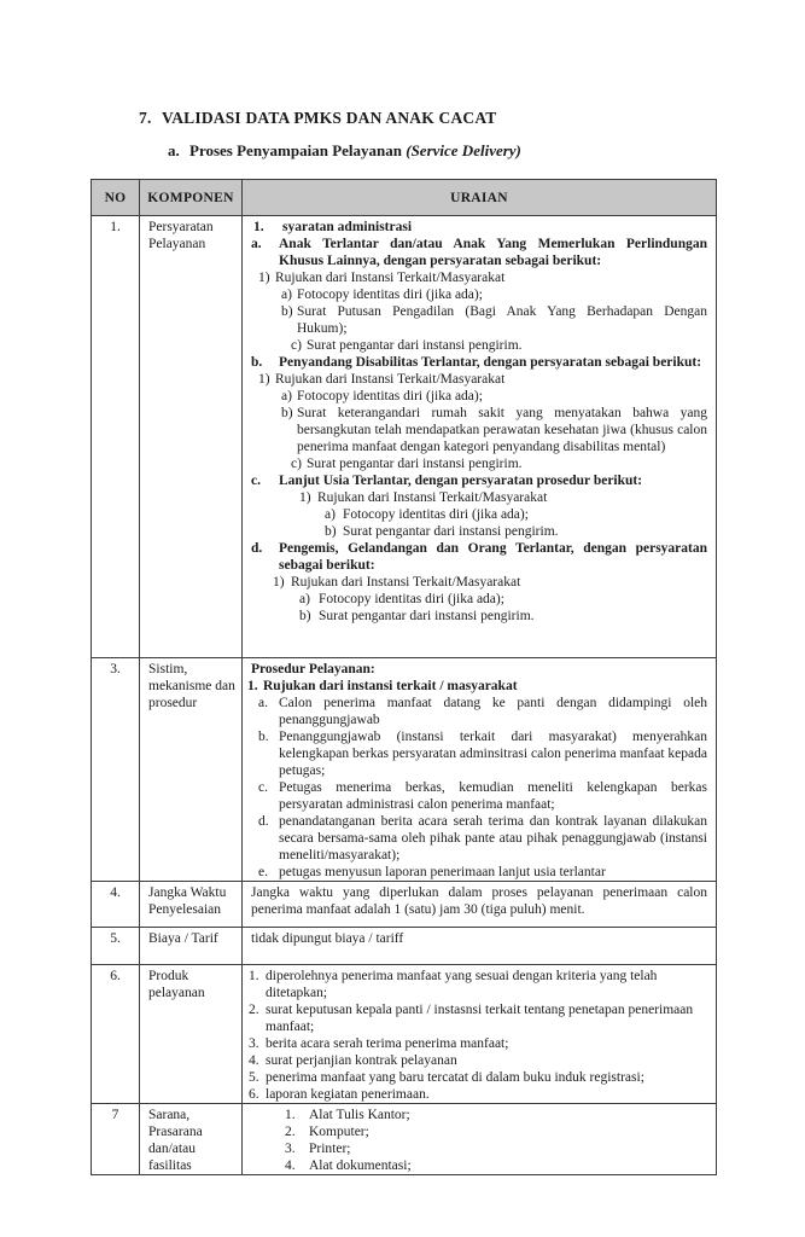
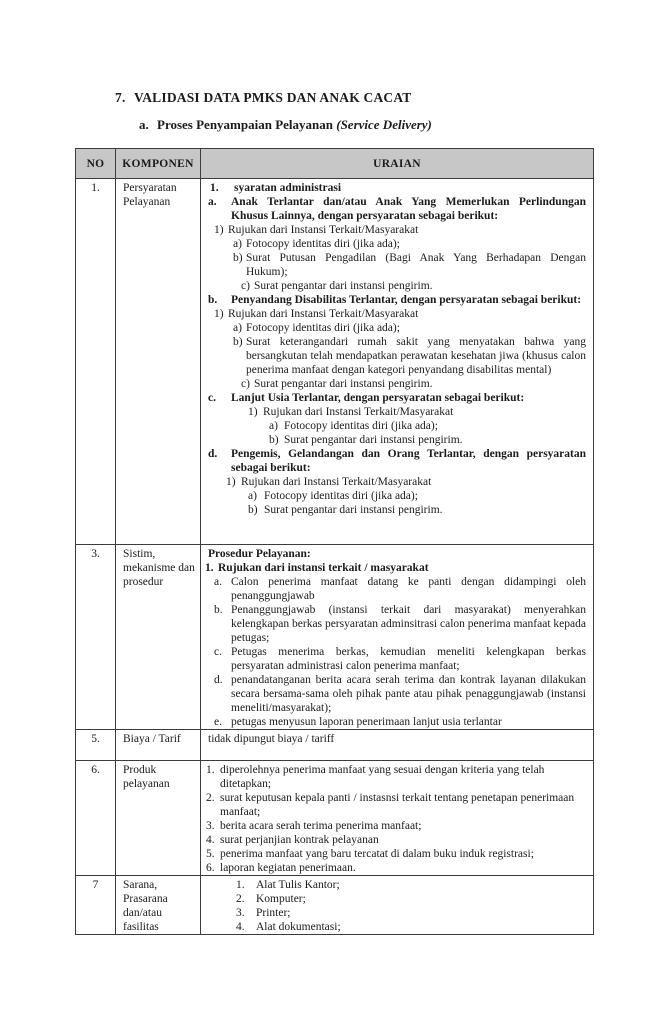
  7.
  VALIDASI DATA PMKS DAN ANAK CACAT
  a.
  Proses Penyampaian Pelayanan (Service Delivery)
  NO	KOMPONEN	URAIAN
- 1.	Persyaratan Pelayanan	1. syaratan administrasia. Anak Terlantar dan/atau Anak Yang Memerlukan Perlindungan Khusus Lainnya, dengan persyaratan sebagai berikut:1) Rujukan dari Instansi Terkait/Masyarakata) Fotocopy identitas diri (jika ada);b) Surat Putusan Pengadilan (Bagi Anak Yang Berhadapan Dengan Hukum);c) Surat pengantar dari instansi pengirim.b. Penyandang Disabilitas Terlantar, dengan persyaratan sebagai berikut:1) Rujukan dari Instansi Terkait/Masyarakata) Fotocopy identitas diri (jika ada);b) Surat keterangandari rumah sakit yang menyatakan bahwa yang bersangkutan telah mendapatkan perawatan kesehatan jiwa (khusus calon penerima manfaat dengan kategori penyandang disabilitas mental)c) Surat pengantar dari instansi pengirim.c. Lanjut Usia Terlantar, dengan persyaratan prosedur berikut:1) Rujukan dari Instansi Terkait/Masyarakata) Fotocopy identitas diri (jika ada);b) Surat pengantar dari instansi pengirim.d. Pengemis, Gelandangan dan Orang Terlantar, dengan persyaratan sebagai berikut:1) Rujukan dari Instansi Terkait/Masyarakata) Fotocopy identitas diri (jika ada);b) Surat pengantar dari instansi pengirim.
+ 1.	Persyaratan Pelayanan	1. syaratan administrasia. Anak Terlantar dan/atau Anak Yang Memerlukan Perlindungan Khusus Lainnya, dengan persyaratan sebagai berikut:1) Rujukan dari Instansi Terkait/Masyarakata) Fotocopy identitas diri (jika ada);b) Surat Putusan Pengadilan (Bagi Anak Yang Berhadapan Dengan Hukum);c) Surat pengantar dari instansi pengirim.b. Penyandang Disabilitas Terlantar, dengan persyaratan sebagai berikut:1) Rujukan dari Instansi Terkait/Masyarakata) Fotocopy identitas diri (jika ada);b) Surat keterangandari rumah sakit yang menyatakan bahwa yang bersangkutan telah mendapatkan perawatan kesehatan jiwa (khusus calon penerima manfaat dengan kategori penyandang disabilitas mental)c) Surat pengantar dari instansi pengirim.c. Lanjut Usia Terlantar, dengan persyaratan sebagai berikut:1) Rujukan dari Instansi Terkait/Masyarakata) Fotocopy identitas diri (jika ada);b) Surat pengantar dari instansi pengirim.d. Pengemis, Gelandangan dan Orang Terlantar, dengan persyaratan sebagai berikut:1) Rujukan dari Instansi Terkait/Masyarakata) Fotocopy identitas diri (jika ada);b) Surat pengantar dari instansi pengirim.
  3.	Sistim, mekanisme dan prosedur	Prosedur Pelayanan:1. Rujukan dari instansi terkait / masyarakata. Calon penerima manfaat datang ke panti dengan didampingi oleh penanggungjawabb. Penanggungjawab (instansi terkait dari masyarakat) menyerahkan kelengkapan berkas persyaratan adminsitrasi calon penerima manfaat kepada petugas;c. Petugas menerima berkas, kemudian meneliti kelengkapan berkas persyaratan administrasi calon penerima manfaat;d. penandatanganan berita acara serah terima dan kontrak layanan dilakukan secara bersama-sama oleh pihak pante atau pihak penaggungjawab (instansi meneliti/masyarakat);e. petugas menyusun laporan penerimaan lanjut usia terlantar
- 4.	Jangka Waktu Penyelesaian	Jangka waktu yang diperlukan dalam proses pelayanan penerimaan calon penerima manfaat adalah 1 (satu) jam 30 (tiga puluh) menit.
  5.	Biaya / Tarif	tidak dipungut biaya / tariff
  6.	Produk pelayanan	1. diperolehnya penerima manfaat yang sesuai dengan kriteria yang telah ditetapkan;2. surat keputusan kepala panti / instasnsi terkait tentang penetapan penerimaan manfaat;3. berita acara serah terima penerima manfaat;4. surat perjanjian kontrak pelayanan5. penerima manfaat yang baru tercatat di dalam buku induk registrasi;6. laporan kegiatan penerimaan.
  7	Sarana, Prasarana dan/atau fasilitas	1. Alat Tulis Kantor;2. Komputer;3. Printer;4. Alat dokumentasi;
